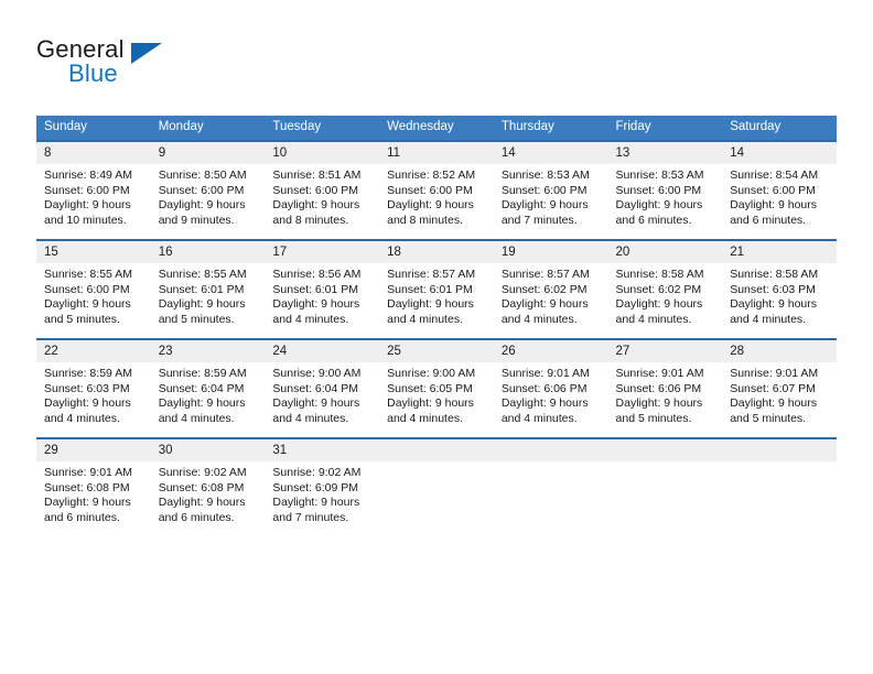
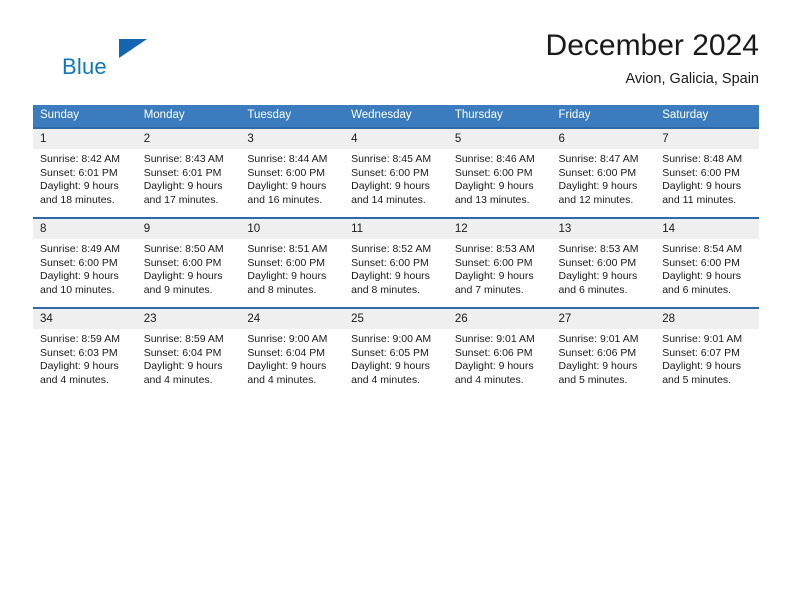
- General
  Blue
+ December 2024
+ Avion, Galicia, Spain
  Sunday	Monday	Tuesday	Wednesday	Thursday	Friday	Saturday
+ 1 Sunrise: 8:42 AM Sunset: 6:01 PM Daylight: 9 hours and 18 minutes.	2 Sunrise: 8:43 AM Sunset: 6:01 PM Daylight: 9 hours and 17 minutes.	3 Sunrise: 8:44 AM Sunset: 6:00 PM Daylight: 9 hours and 16 minutes.	4 Sunrise: 8:45 AM Sunset: 6:00 PM Daylight: 9 hours and 14 minutes.	5 Sunrise: 8:46 AM Sunset: 6:00 PM Daylight: 9 hours and 13 minutes.	6 Sunrise: 8:47 AM Sunset: 6:00 PM Daylight: 9 hours and 12 minutes.	7 Sunrise: 8:48 AM Sunset: 6:00 PM Daylight: 9 hours and 11 minutes.
- 8 Sunrise: 8:49 AM Sunset: 6:00 PM Daylight: 9 hours and 10 minutes.	9 Sunrise: 8:50 AM Sunset: 6:00 PM Daylight: 9 hours and 9 minutes.	10 Sunrise: 8:51 AM Sunset: 6:00 PM Daylight: 9 hours and 8 minutes.	11 Sunrise: 8:52 AM Sunset: 6:00 PM Daylight: 9 hours and 8 minutes.	14 Sunrise: 8:53 AM Sunset: 6:00 PM Daylight: 9 hours and 7 minutes.	13 Sunrise: 8:53 AM Sunset: 6:00 PM Daylight: 9 hours and 6 minutes.	14 Sunrise: 8:54 AM Sunset: 6:00 PM Daylight: 9 hours and 6 minutes.
+ 8 Sunrise: 8:49 AM Sunset: 6:00 PM Daylight: 9 hours and 10 minutes.	9 Sunrise: 8:50 AM Sunset: 6:00 PM Daylight: 9 hours and 9 minutes.	10 Sunrise: 8:51 AM Sunset: 6:00 PM Daylight: 9 hours and 8 minutes.	11 Sunrise: 8:52 AM Sunset: 6:00 PM Daylight: 9 hours and 8 minutes.	12 Sunrise: 8:53 AM Sunset: 6:00 PM Daylight: 9 hours and 7 minutes.	13 Sunrise: 8:53 AM Sunset: 6:00 PM Daylight: 9 hours and 6 minutes.	14 Sunrise: 8:54 AM Sunset: 6:00 PM Daylight: 9 hours and 6 minutes.
- 15 Sunrise: 8:55 AM Sunset: 6:00 PM Daylight: 9 hours and 5 minutes.	16 Sunrise: 8:55 AM Sunset: 6:01 PM Daylight: 9 hours and 5 minutes.	17 Sunrise: 8:56 AM Sunset: 6:01 PM Daylight: 9 hours and 4 minutes.	18 Sunrise: 8:57 AM Sunset: 6:01 PM Daylight: 9 hours and 4 minutes.	19 Sunrise: 8:57 AM Sunset: 6:02 PM Daylight: 9 hours and 4 minutes.	20 Sunrise: 8:58 AM Sunset: 6:02 PM Daylight: 9 hours and 4 minutes.	21 Sunrise: 8:58 AM Sunset: 6:03 PM Daylight: 9 hours and 4 minutes.
- 22 Sunrise: 8:59 AM Sunset: 6:03 PM Daylight: 9 hours and 4 minutes.	23 Sunrise: 8:59 AM Sunset: 6:04 PM Daylight: 9 hours and 4 minutes.	24 Sunrise: 9:00 AM Sunset: 6:04 PM Daylight: 9 hours and 4 minutes.	25 Sunrise: 9:00 AM Sunset: 6:05 PM Daylight: 9 hours and 4 minutes.	26 Sunrise: 9:01 AM Sunset: 6:06 PM Daylight: 9 hours and 4 minutes.	27 Sunrise: 9:01 AM Sunset: 6:06 PM Daylight: 9 hours and 5 minutes.	28 Sunrise: 9:01 AM Sunset: 6:07 PM Daylight: 9 hours and 5 minutes.
+ 34 Sunrise: 8:59 AM Sunset: 6:03 PM Daylight: 9 hours and 4 minutes.	23 Sunrise: 8:59 AM Sunset: 6:04 PM Daylight: 9 hours and 4 minutes.	24 Sunrise: 9:00 AM Sunset: 6:04 PM Daylight: 9 hours and 4 minutes.	25 Sunrise: 9:00 AM Sunset: 6:05 PM Daylight: 9 hours and 4 minutes.	26 Sunrise: 9:01 AM Sunset: 6:06 PM Daylight: 9 hours and 4 minutes.	27 Sunrise: 9:01 AM Sunset: 6:06 PM Daylight: 9 hours and 5 minutes.	28 Sunrise: 9:01 AM Sunset: 6:07 PM Daylight: 9 hours and 5 minutes.
- 29 Sunrise: 9:01 AM Sunset: 6:08 PM Daylight: 9 hours and 6 minutes.	30 Sunrise: 9:02 AM Sunset: 6:08 PM Daylight: 9 hours and 6 minutes.	31 Sunrise: 9:02 AM Sunset: 6:09 PM Daylight: 9 hours and 7 minutes.
